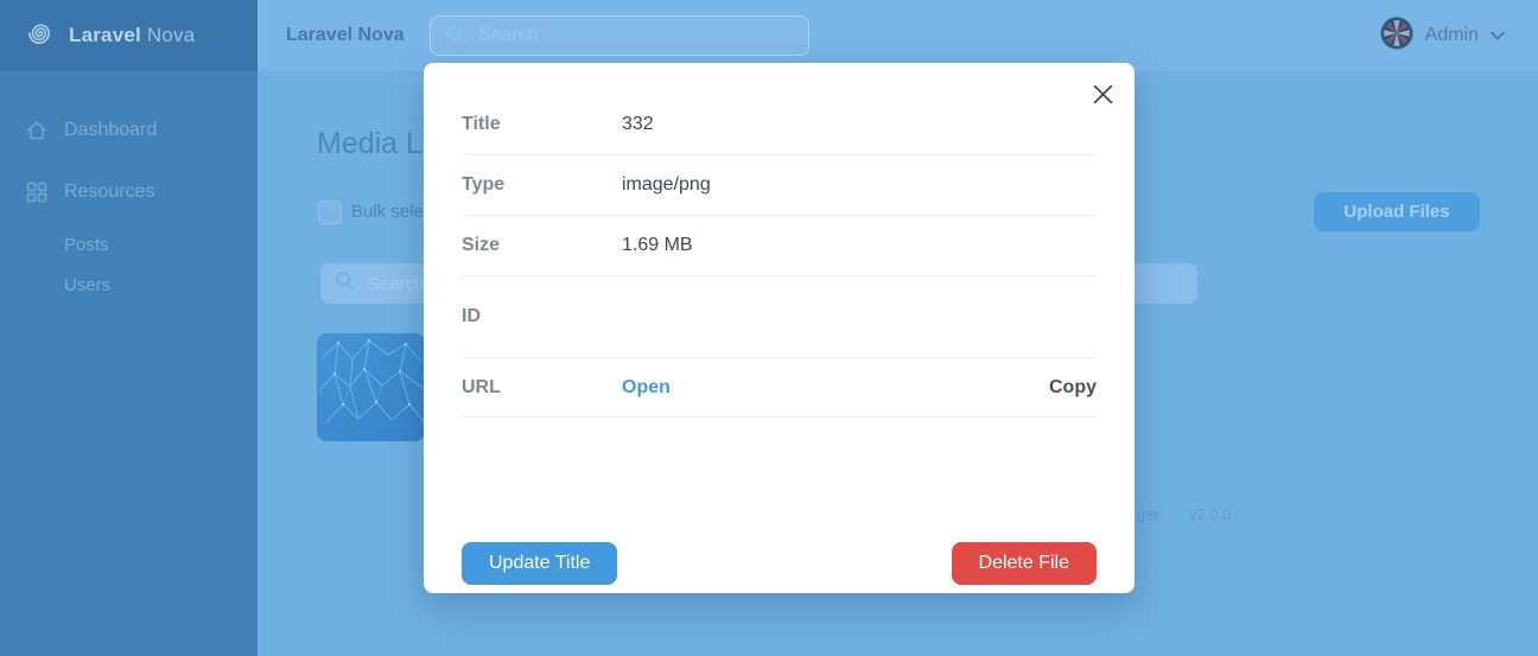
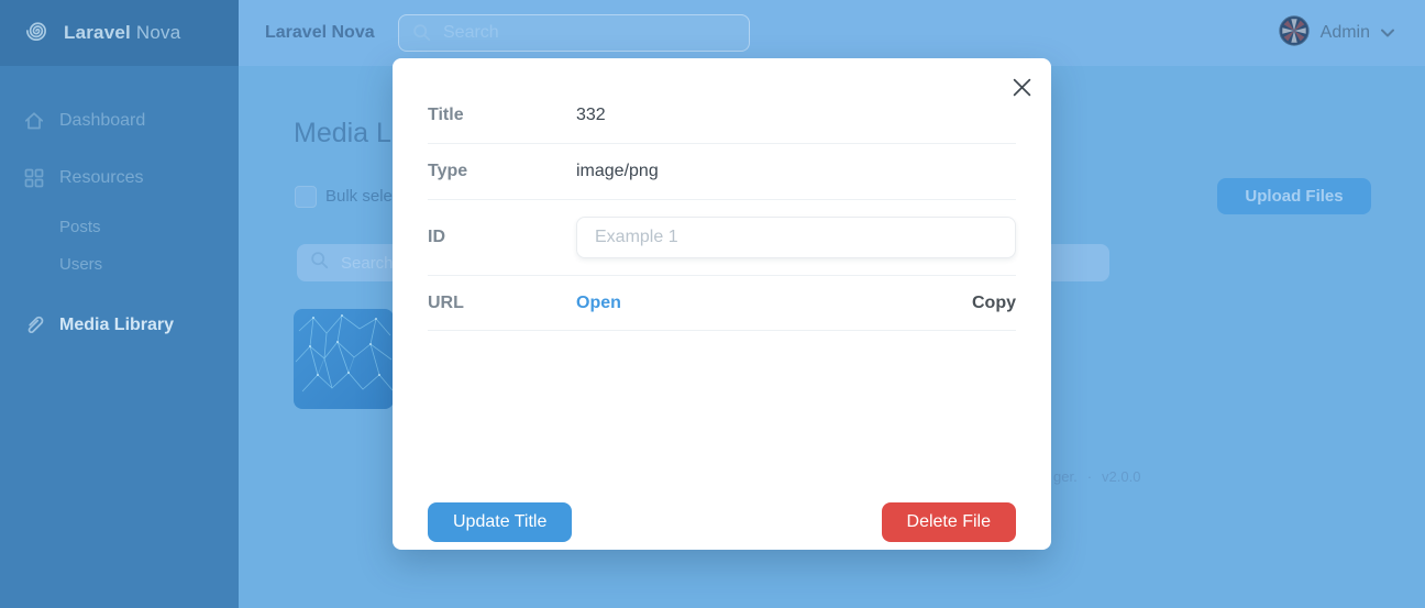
  Laravel Nova
  Admin
  Laravel Nova
  Dashboard
  Resources
  Posts
  Users
+ Media Library
  Bulk sele
  Upload Files
  Search
  ger.
  Title
  332
  Type
  image/png
- Size
- 1.69 MB
  ID
+ Example 1
  URL
  Open
  Copy
  Update Title
  Delete File
